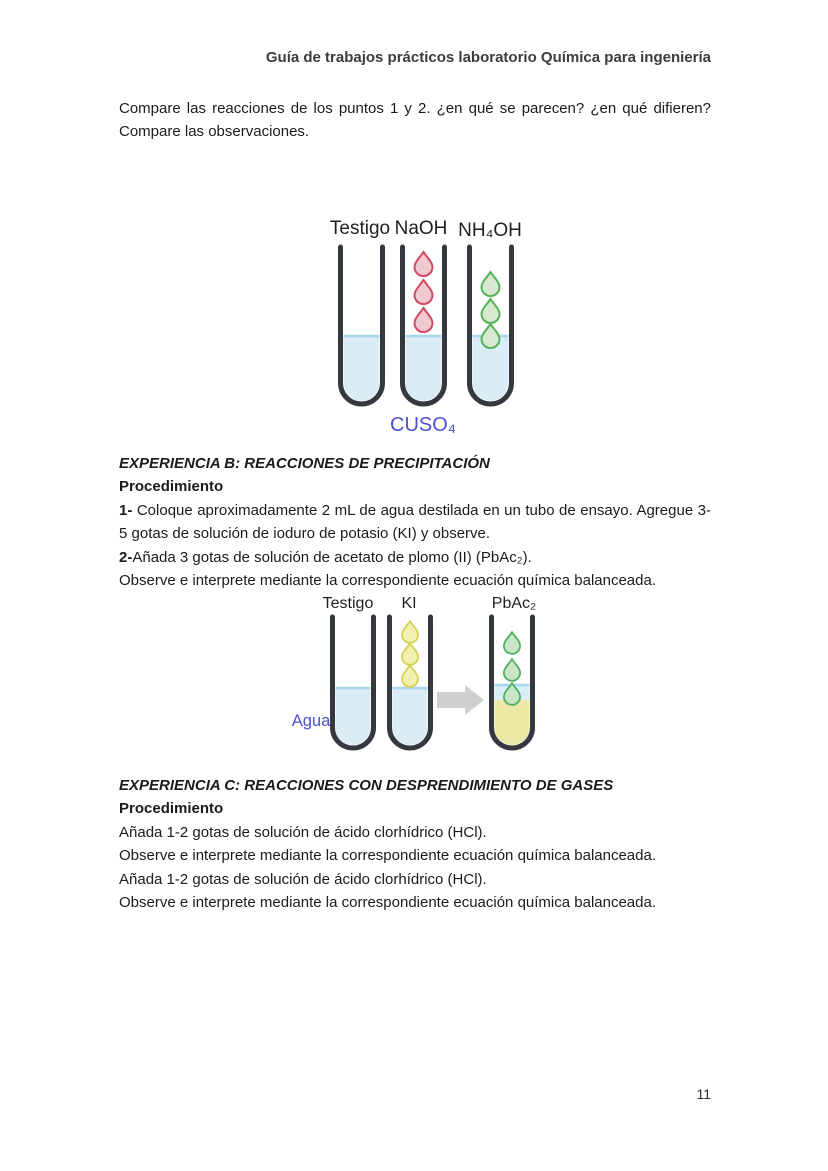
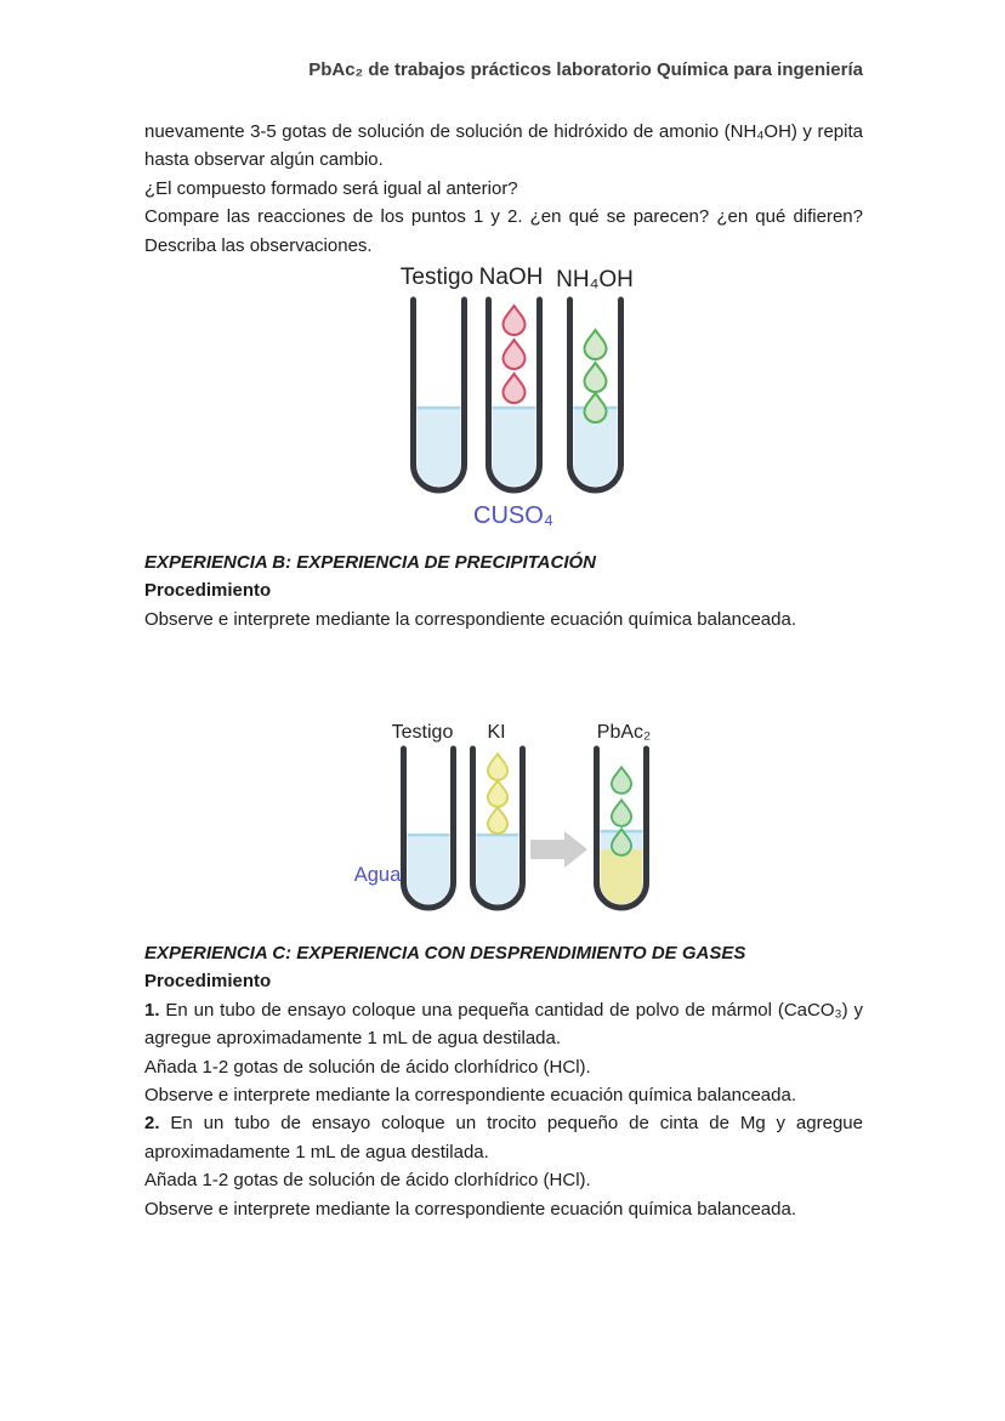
- Guía de trabajos prácticos laboratorio Química para ingeniería
+ PbAc₂ de trabajos prácticos laboratorio Química para ingeniería
+ nuevamente 3-5 gotas de solución de solución de hidróxido de amonio (NH₄OH) y repita hasta observar algún cambio.
+ ¿El compuesto formado será igual al anterior?
- Compare las reacciones de los puntos 1 y 2. ¿en qué se parecen? ¿en qué difieren? Compare las observaciones.
+ Compare las reacciones de los puntos 1 y 2. ¿en qué se parecen? ¿en qué difieren? Describa las observaciones.
  Testigo
  NaOH
  NH₄OH
  CUSO₄
- EXPERIENCIA B: REACCIONES DE PRECIPITACIÓN
+ EXPERIENCIA B: EXPERIENCIA DE PRECIPITACIÓN
  Procedimiento
- 1- Coloque aproximadamente 2 mL de agua destilada en un tubo de ensayo. Agregue 3-5 gotas de solución de ioduro de potasio (KI) y observe.
- 2-Añada 3 gotas de solución de acetato de plomo (II) (PbAc₂).
  Observe e interprete mediante la correspondiente ecuación química balanceada.
  Testigo
  KI
  PbAc₂
  Agua
- EXPERIENCIA C: REACCIONES CON DESPRENDIMIENTO DE GASES
+ EXPERIENCIA C: EXPERIENCIA CON DESPRENDIMIENTO DE GASES
  Procedimiento
+ 1. En un tubo de ensayo coloque una pequeña cantidad de polvo de mármol (CaCO₃) y agregue aproximadamente 1 mL de agua destilada.
  Añada 1-2 gotas de solución de ácido clorhídrico (HCl).
  Observe e interprete mediante la correspondiente ecuación química balanceada.
+ 2. En un tubo de ensayo coloque un trocito pequeño de cinta de Mg y agregue aproximadamente 1 mL de agua destilada.
  Añada 1-2 gotas de solución de ácido clorhídrico (HCl).
  Observe e interprete mediante la correspondiente ecuación química balanceada.
- 11
